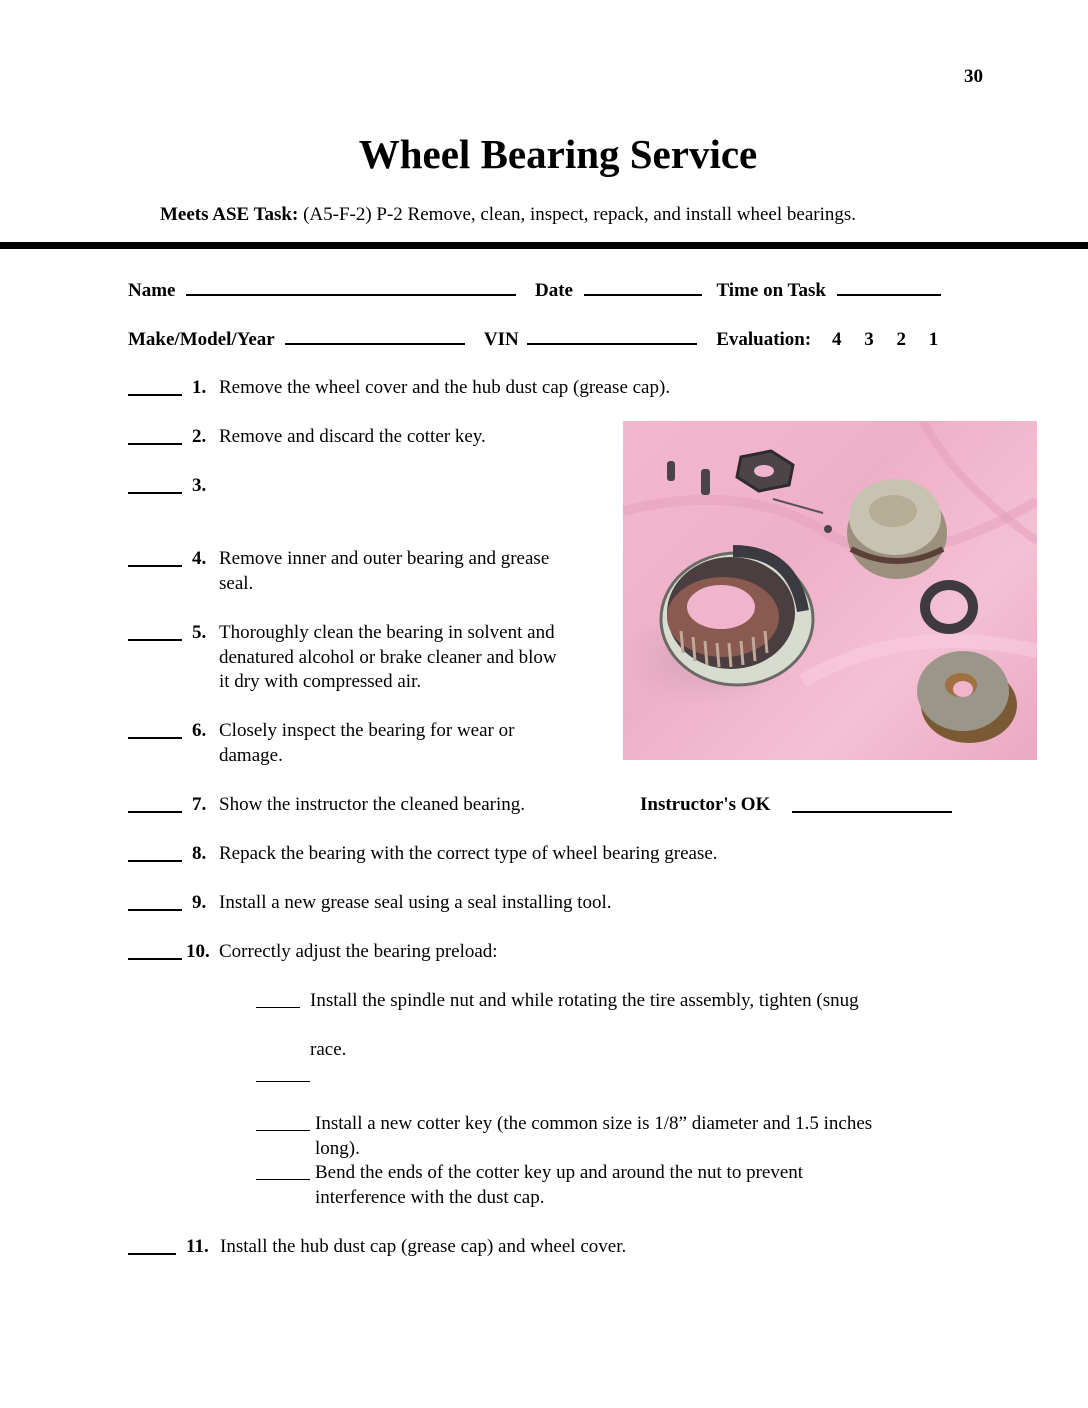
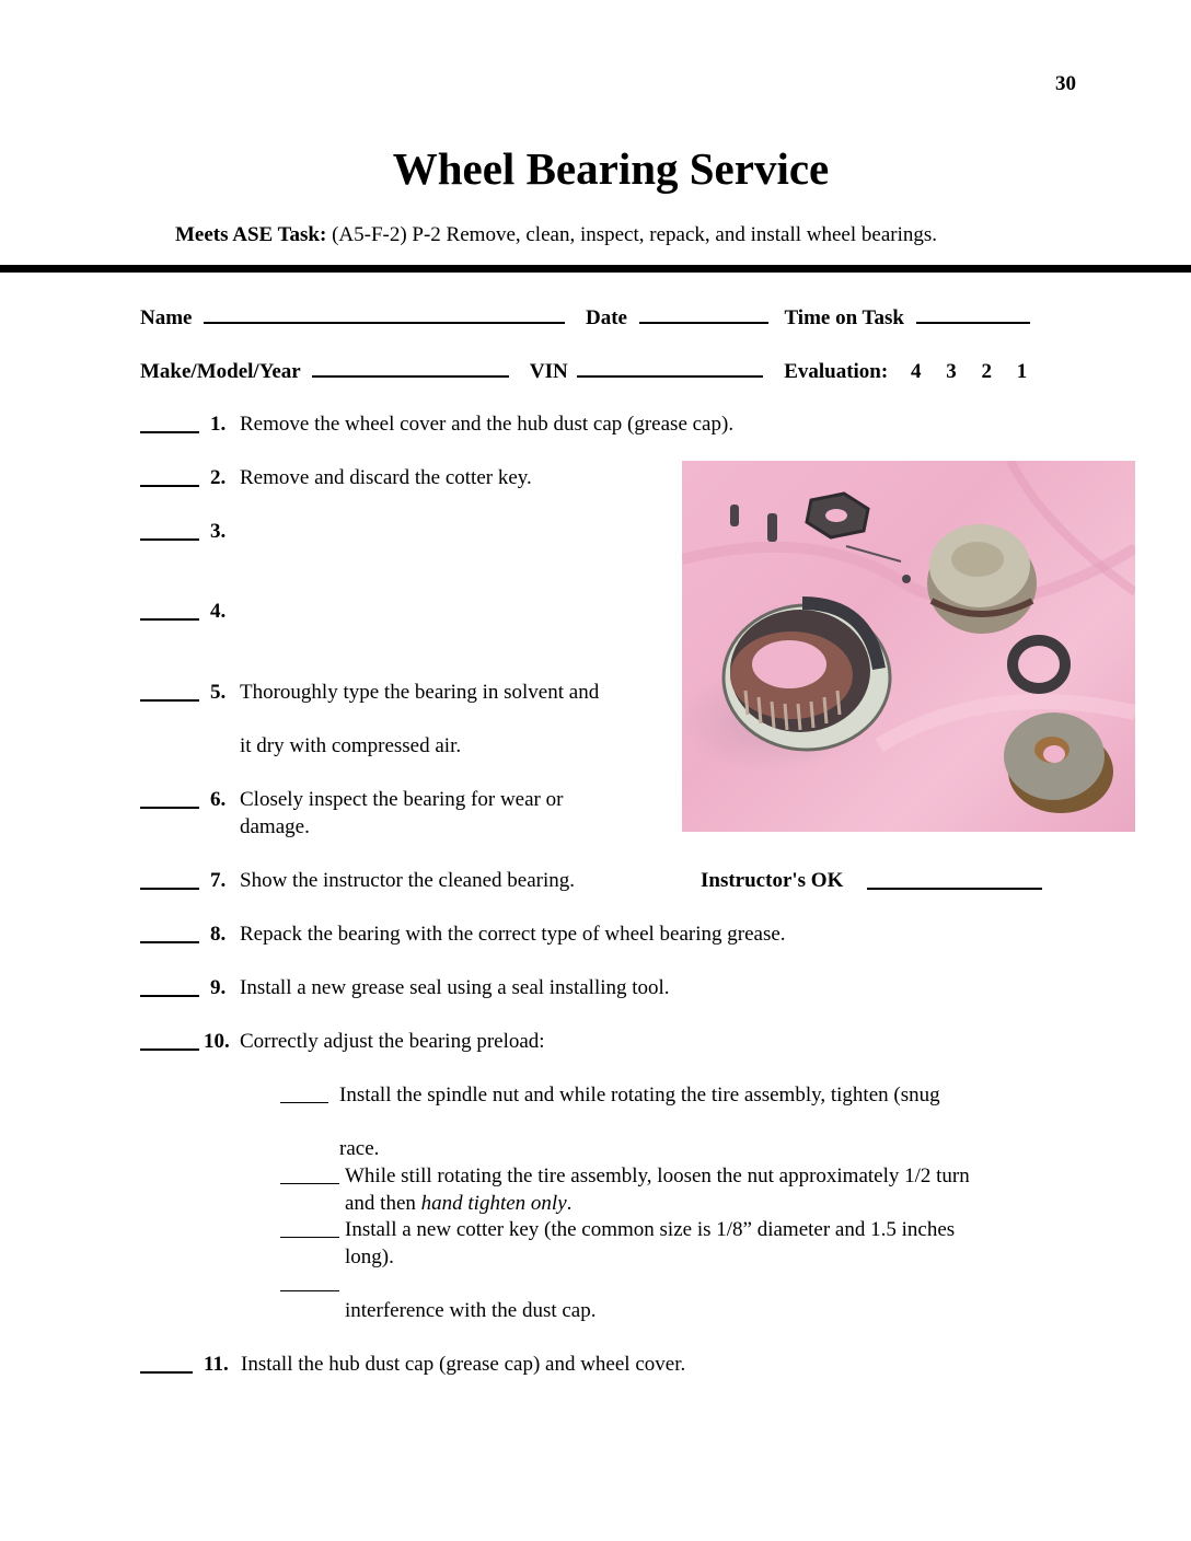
  30
  Wheel Bearing Service
  Meets ASE Task: (A5-F-2) P-2 Remove, clean, inspect, repack, and install wheel bearings.
  Name Date Time on Task
  Make/Model/Year VIN Evaluation: 4 3 2 1
  1.
  Remove the wheel cover and the hub dust cap (grease cap).
  2.
  Remove and discard the cotter key.
  3.
  4.
- Remove inner and outer bearing and grease
- seal.
  5.
- Thoroughly clean the bearing in solvent and
+ Thoroughly type the bearing in solvent and
- denatured alcohol or brake cleaner and blow
  it dry with compressed air.
  6.
  Closely inspect the bearing for wear or
  damage.
  7.
  Show the instructor the cleaned bearing.
  Instructor's OK
  8.
  Repack the bearing with the correct type of wheel bearing grease.
  9.
  Install a new grease seal using a seal installing tool.
  10.
  Correctly adjust the bearing preload:
  Install the spindle nut and while rotating the tire assembly, tighten (snug
  race.
+ While still rotating the tire assembly, loosen the nut approximately 1/2 turn
+ and then hand tighten only.
  Install a new cotter key (the common size is 1/8” diameter and 1.5 inches
  long).
- Bend the ends of the cotter key up and around the nut to prevent
  interference with the dust cap.
  11.
  Install the hub dust cap (grease cap) and wheel cover.
